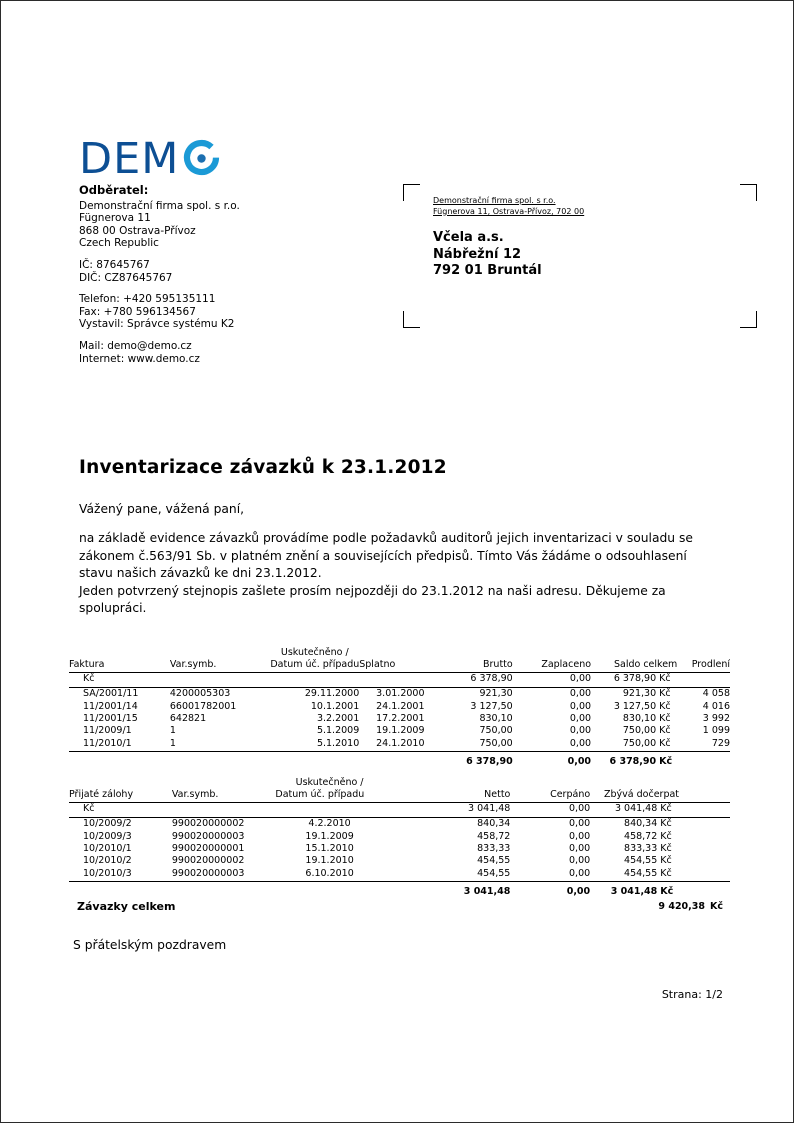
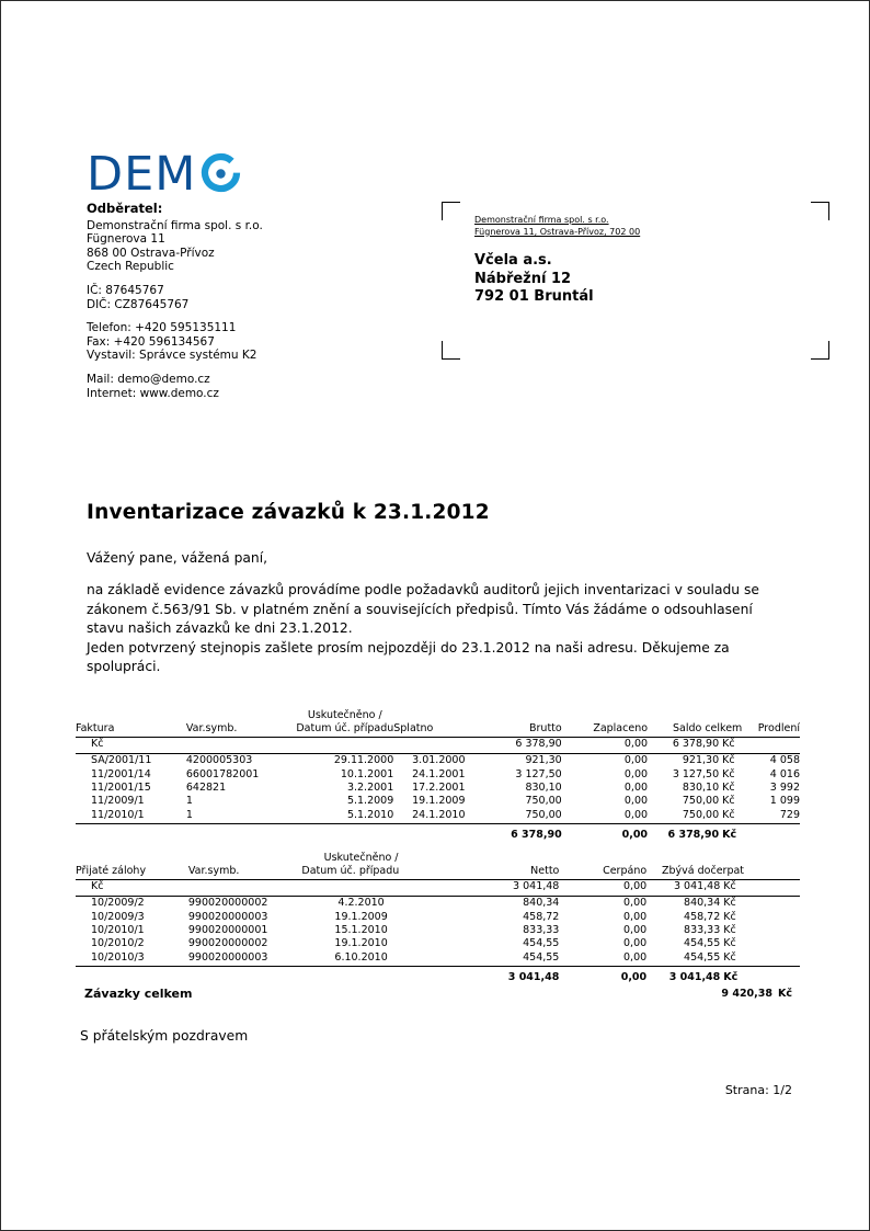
  DEM
  Odběratel:
  Demonstrační firma spol. s r.o.
  Fügnerova 11
  868 00 Ostrava-Přívoz
  Czech Republic
  IČ: 87645767
  DIČ: CZ87645767
  Telefon: +420 595135111
- Fax: +780 596134567
+ Fax: +420 596134567
  Vystavil: Správce systému K2
  Mail: demo@demo.cz
  Internet: www.demo.cz
  Demonstrační firma spol. s r.o.
  Fügnerova 11, Ostrava-Přívoz, 702 00
  Včela a.s.
  Nábřežní 12
  792 01 Bruntál
  Inventarizace závazků k 23.1.2012
  Vážený pane, vážená paní,
  na základě evidence závazků provádíme podle požadavků auditorů jejich inventarizaci v souladu se zákonem č.563/91 Sb. v platném znění a souvisejících předpisů. Tímto Vás žádáme o odsouhlasení stavu našich závazků ke dni 23.1.2012.
  Jeden potvrzený stejnopis zašlete prosím nejpozději do 23.1.2012 na naši adresu. Děkujeme za spolupráci.
  		Uskutečněno /
  Faktura	Var.symb.	Datum úč. případu	Splatno	Brutto	Zaplaceno	Saldo celkem	Prodlení
  Kč				6 378,90	0,00	6 378,90	Kč
  SA/2001/11	4200005303	29.11.2000	3.01.2000	921,30	0,00	921,30	Kč	4 058
  11/2001/14	66001782001	10.1.2001	24.1.2001	3 127,50	0,00	3 127,50	Kč	4 016
  11/2001/15	642821	3.2.2001	17.2.2001	830,10	0,00	830,10	Kč	3 992
  11/2009/1	1	5.1.2009	19.1.2009	750,00	0,00	750,00	Kč	1 099
  11/2010/1	1	5.1.2010	24.1.2010	750,00	0,00	750,00	Kč	729
  				6 378,90	0,00	6 378,90	Kč
  		Uskutečněno /
  Přijaté zálohy	Var.symb.	Datum úč. případu	Netto	Čerpáno	Zbývá dočerpat
  Kč			3 041,48	0,00	3 041,48	Kč
  10/2009/2	990020000002	4.2.2010	840,34	0,00	840,34	Kč
  10/2009/3	990020000003	19.1.2009	458,72	0,00	458,72	Kč
  10/2010/1	990020000001	15.1.2010	833,33	0,00	833,33	Kč
  10/2010/2	990020000002	19.1.2010	454,55	0,00	454,55	Kč
  10/2010/3	990020000003	6.10.2010	454,55	0,00	454,55	Kč
  			3 041,48	0,00	3 041,48	Kč
  Závazky celkem
  9 420,38
  Kč
  S přátelským pozdravem
  Strana: 1/2
